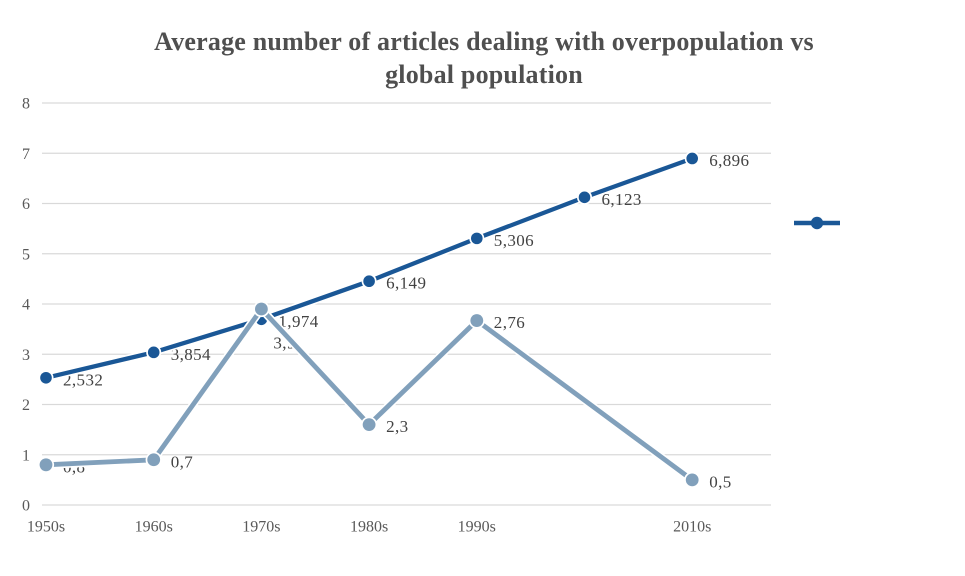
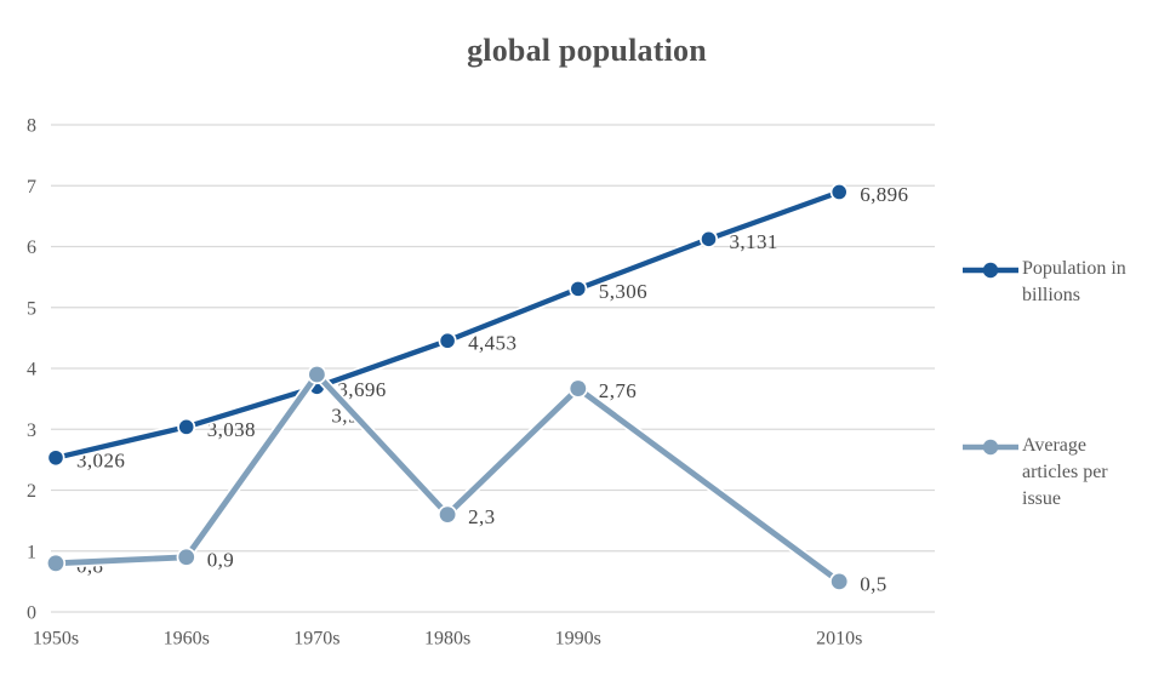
- Average number of articles dealing with overpopulation vs
  global population
  0
  1
  2
  3
  4
  5
  6
  7
  8
  1950s
  1960s
  1970s
  1980s
  1990s
  2010s
- 2,532
+ 3,026
- 3,854
+ 3,038
- 1,974
+ 3,696
- 6,149
+ 4,453
  5,306
- 6,123
+ 3,131
  6,896
- 0,7
+ 0,9
  2,3
  2,76
  0,5
+ Population in billions
+ Average articles per issue
